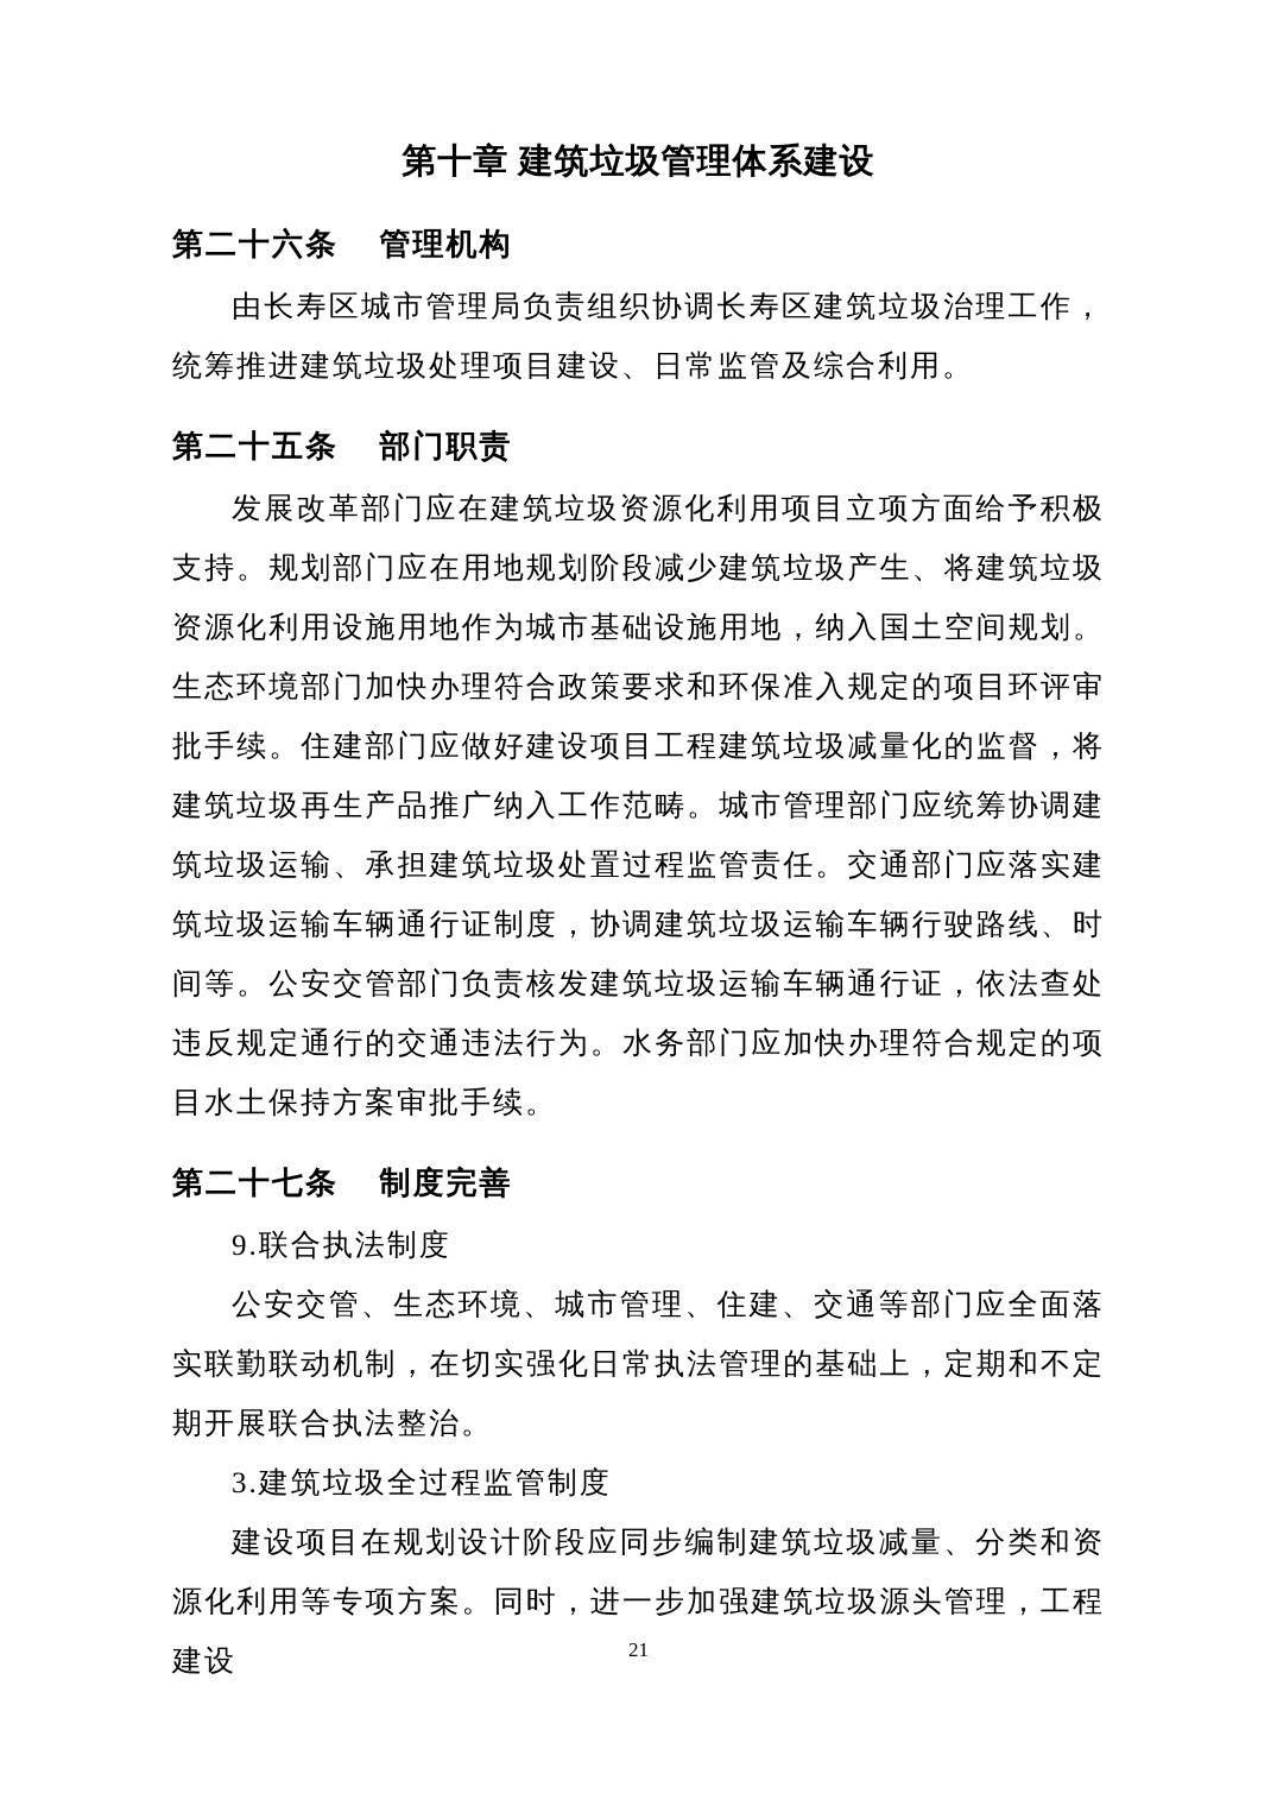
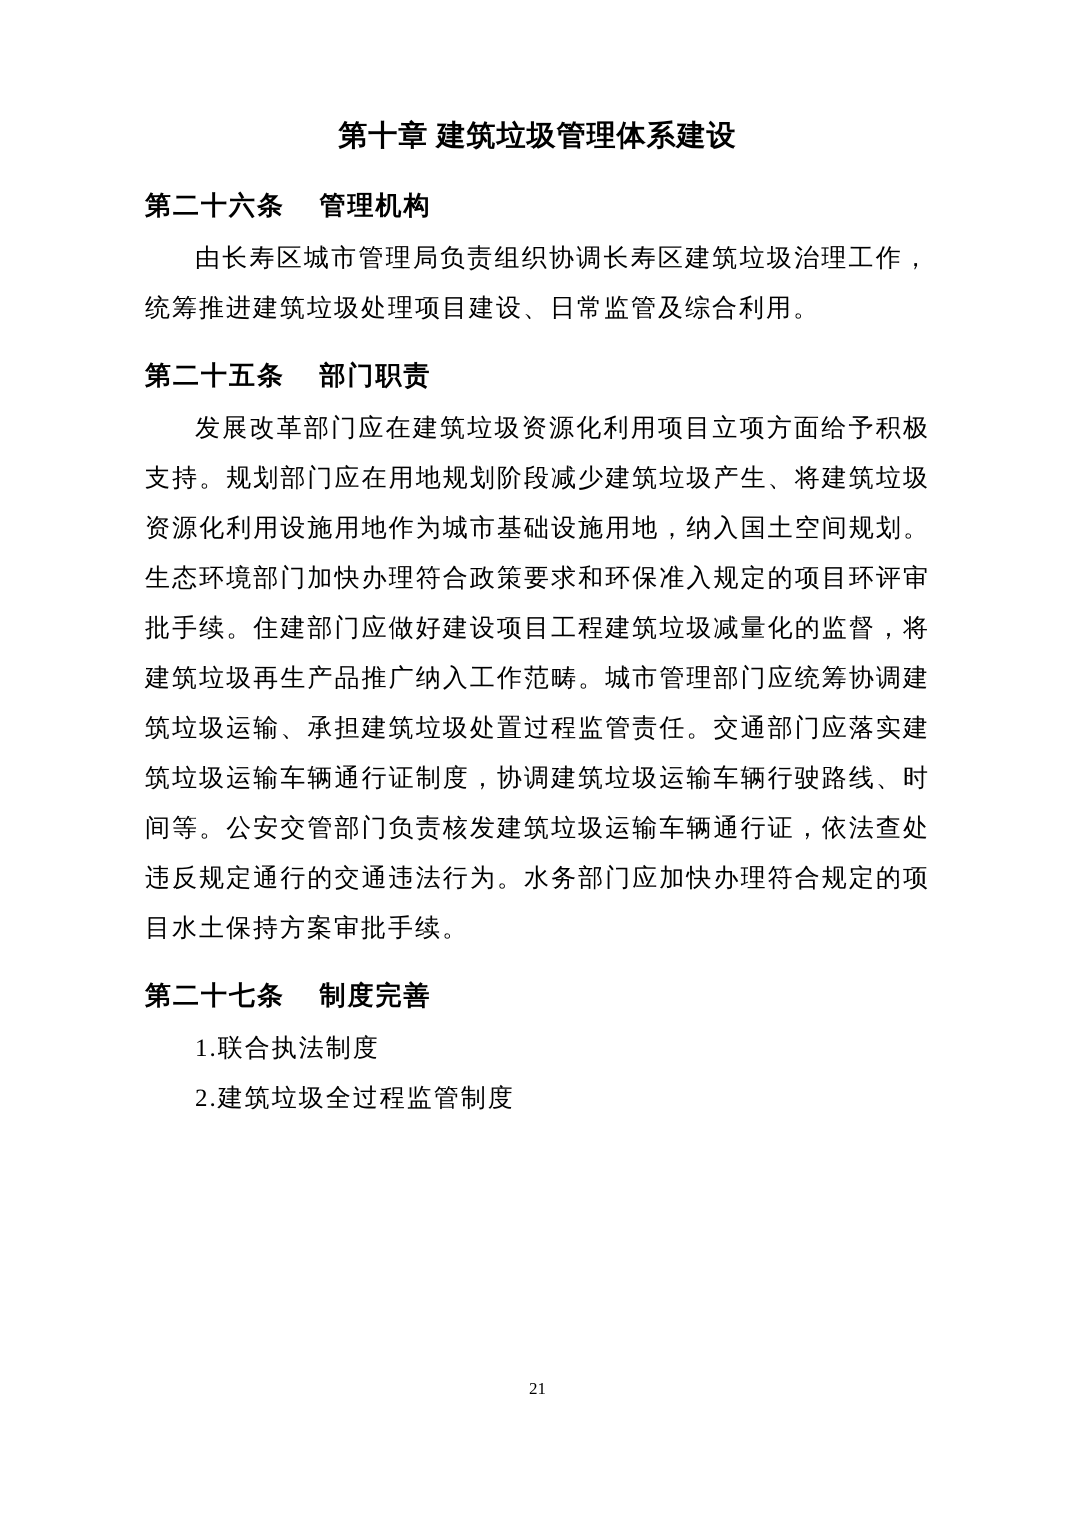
  第十章 建筑垃圾管理体系建设
  第二十六条 管理机构
  由长寿区城市管理局负责组织协调长寿区建筑垃圾治理工作，统筹推进建筑垃圾处理项目建设、日常监管及综合利用。
  第二十五条 部门职责
  发展改革部门应在建筑垃圾资源化利用项目立项方面给予积极支持。规划部门应在用地规划阶段减少建筑垃圾产生、将建筑垃圾资源化利用设施用地作为城市基础设施用地，纳入国土空间规划。生态环境部门加快办理符合政策要求和环保准入规定的项目环评审批手续。住建部门应做好建设项目工程建筑垃圾减量化的监督，将建筑垃圾再生产品推广纳入工作范畴。城市管理部门应统筹协调建筑垃圾运输、承担建筑垃圾处置过程监管责任。交通部门应落实建筑垃圾运输车辆通行证制度，协调建筑垃圾运输车辆行驶路线、时间等。公安交管部门负责核发建筑垃圾运输车辆通行证，依法查处违反规定通行的交通违法行为。水务部门应加快办理符合规定的项目水土保持方案审批手续。
  第二十七条 制度完善
- 9.联合执法制度
+ 1.联合执法制度
- 公安交管、生态环境、城市管理、住建、交通等部门应全面落实联勤联动机制，在切实强化日常执法管理的基础上，定期和不定期开展联合执法整治。
- 3.建筑垃圾全过程监管制度
+ 2.建筑垃圾全过程监管制度
- 建设项目在规划设计阶段应同步编制建筑垃圾减量、分类和资源化利用等专项方案。同时，进一步加强建筑垃圾源头管理，工程建设
  21
